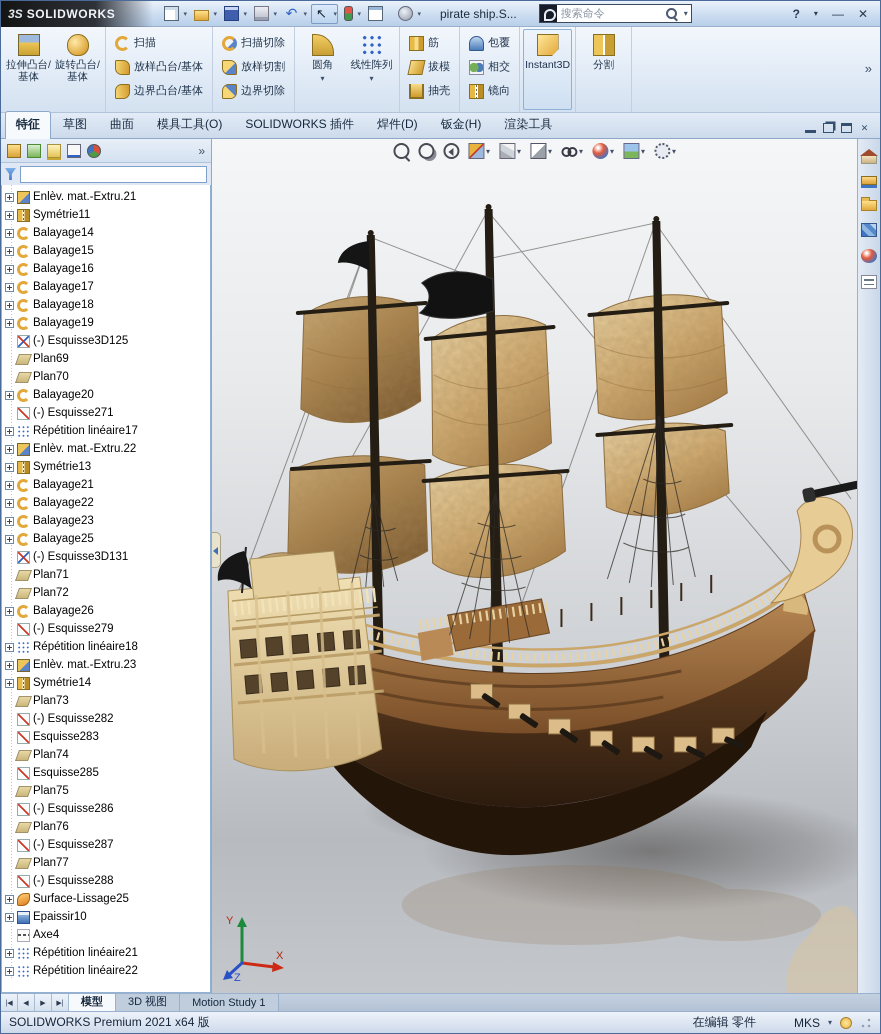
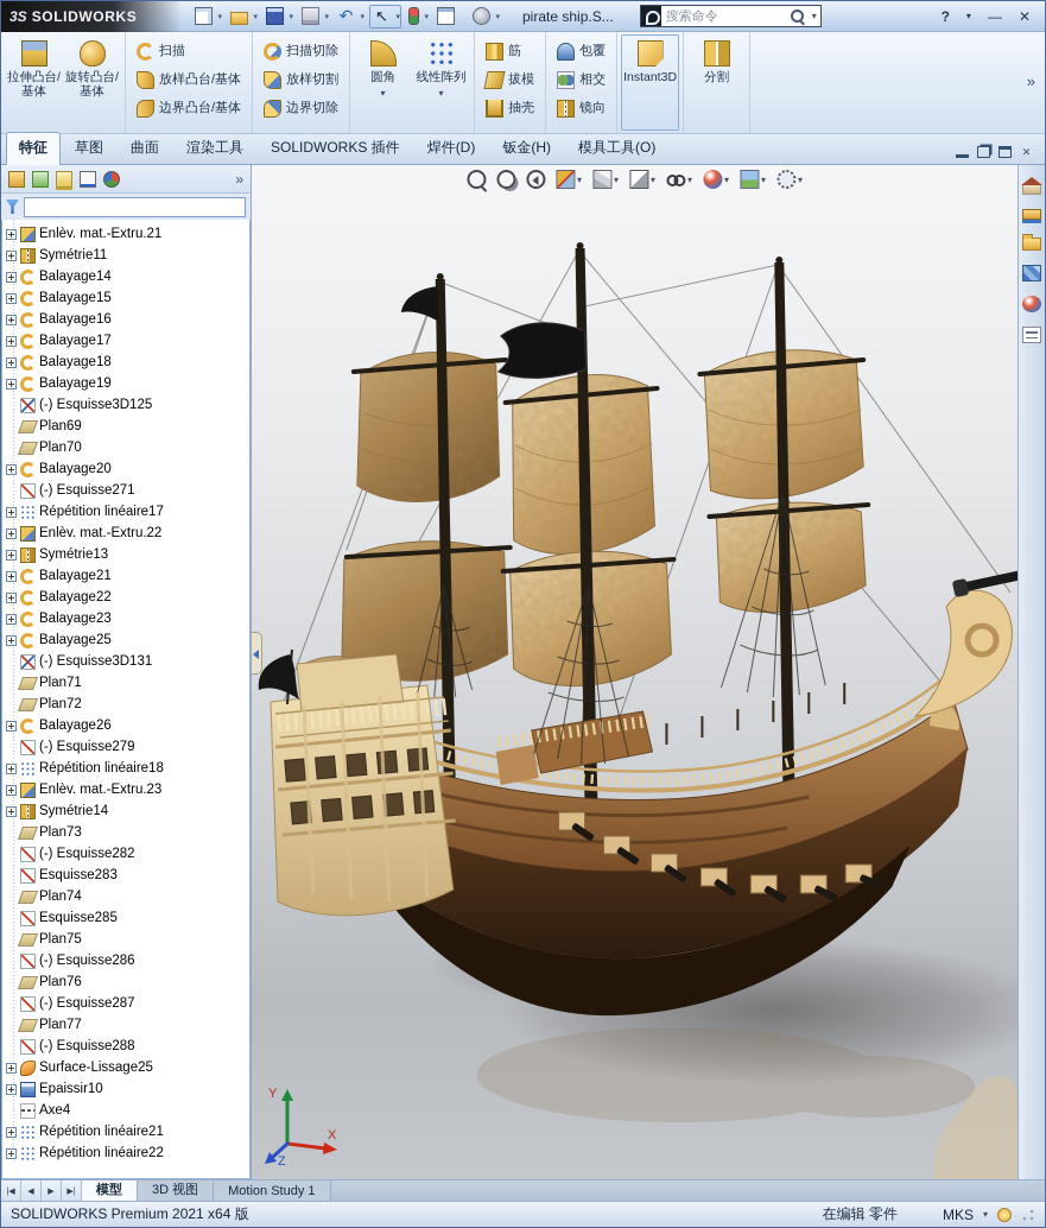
  3S
  SOLIDWORKS
  pirate ship.S...
  搜索命令
  ▾
  ?
  ▾
  —
  ✕
  拉伸凸台/基体
  旋转凸台/基体
  扫描
  放样凸台/基体
  边界凸台/基体
  扫描切除
  放样切割
  边界切除
  圆角
  线性阵列
  筋
  拔模
  抽壳
  包覆
  相交
  镜向
  Instant3D
  分割
  »
  特征
  草图
  曲面
- 模具工具(O)
+ 渲染工具
  SOLIDWORKS 插件
  焊件(D)
  钣金(H)
- 渲染工具
+ 模具工具(O)
  »
  Enlèv. mat.-Extru.21
  Symétrie11
  Balayage14
  Balayage15
  Balayage16
  Balayage17
  Balayage18
  Balayage19
  (-) Esquisse3D125
  Plan69
  Plan70
  Balayage20
  (-) Esquisse271
  Répétition linéaire17
  Enlèv. mat.-Extru.22
  Symétrie13
  Balayage21
  Balayage22
  Balayage23
  Balayage25
  (-) Esquisse3D131
  Plan71
  Plan72
  Balayage26
  (-) Esquisse279
  Répétition linéaire18
  Enlèv. mat.-Extru.23
  Symétrie14
  Plan73
  (-) Esquisse282
  Esquisse283
  Plan74
  Esquisse285
  Plan75
  (-) Esquisse286
  Plan76
  (-) Esquisse287
  Plan77
  (-) Esquisse288
  Surface-Lissage25
  Epaissir10
  Axe4
  Répétition linéaire21
  Répétition linéaire22
  Y
  X
  Z
  模型
  3D 视图
  Motion Study 1
  SOLIDWORKS Premium 2021 x64 版
  在编辑 零件
  MKS
